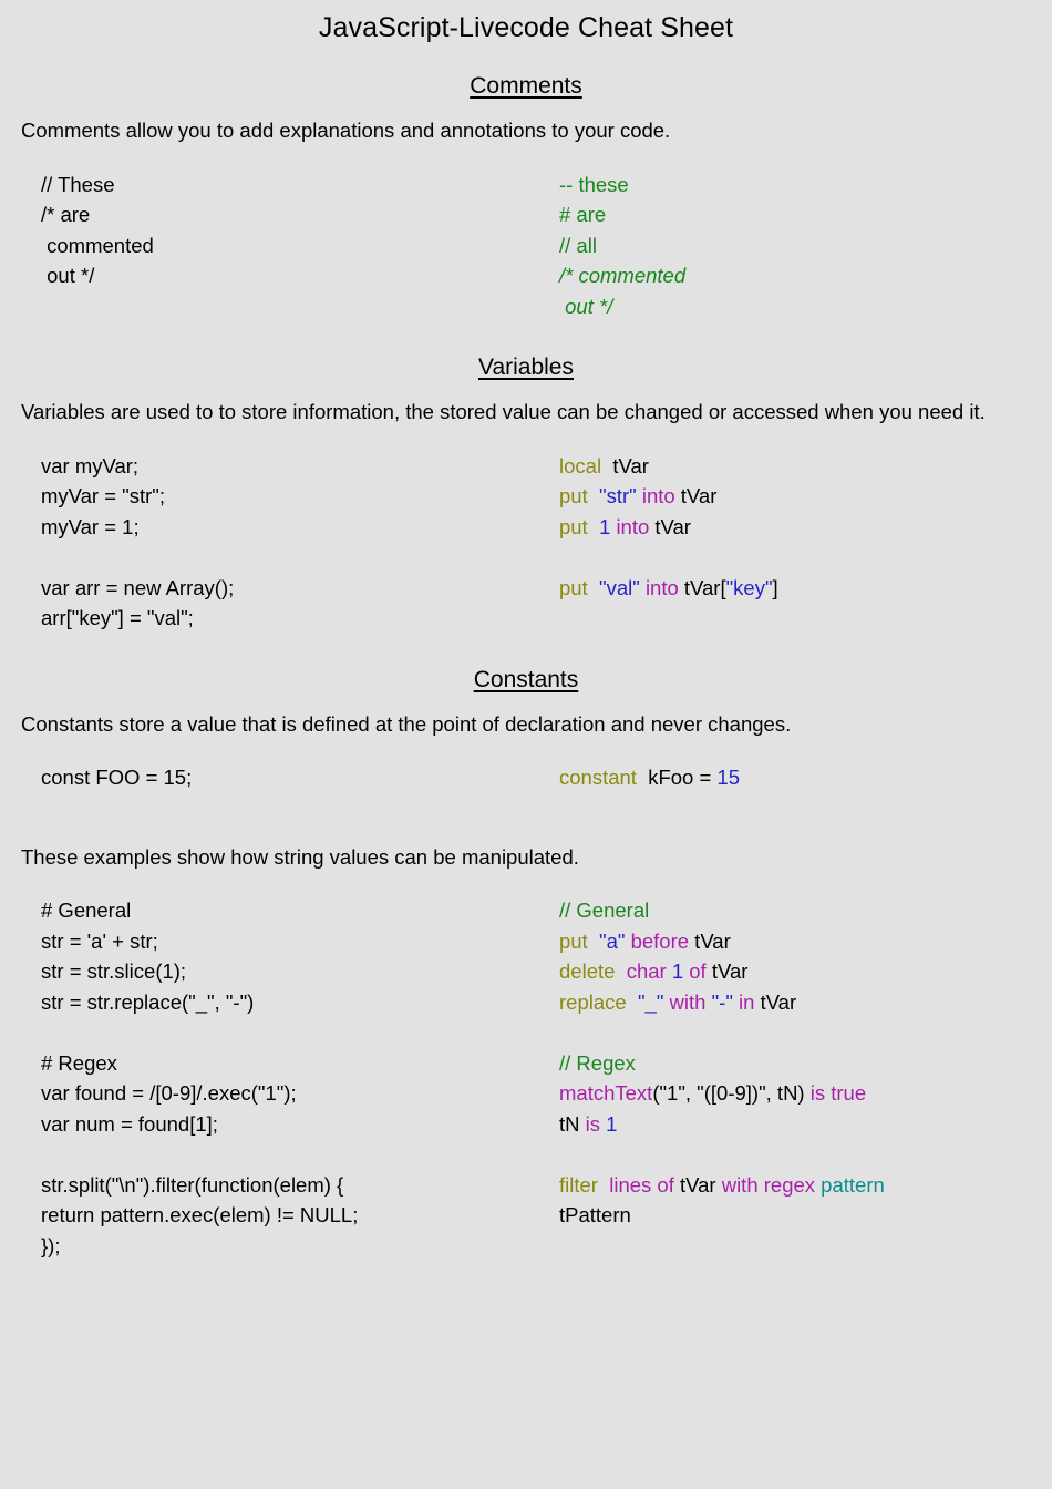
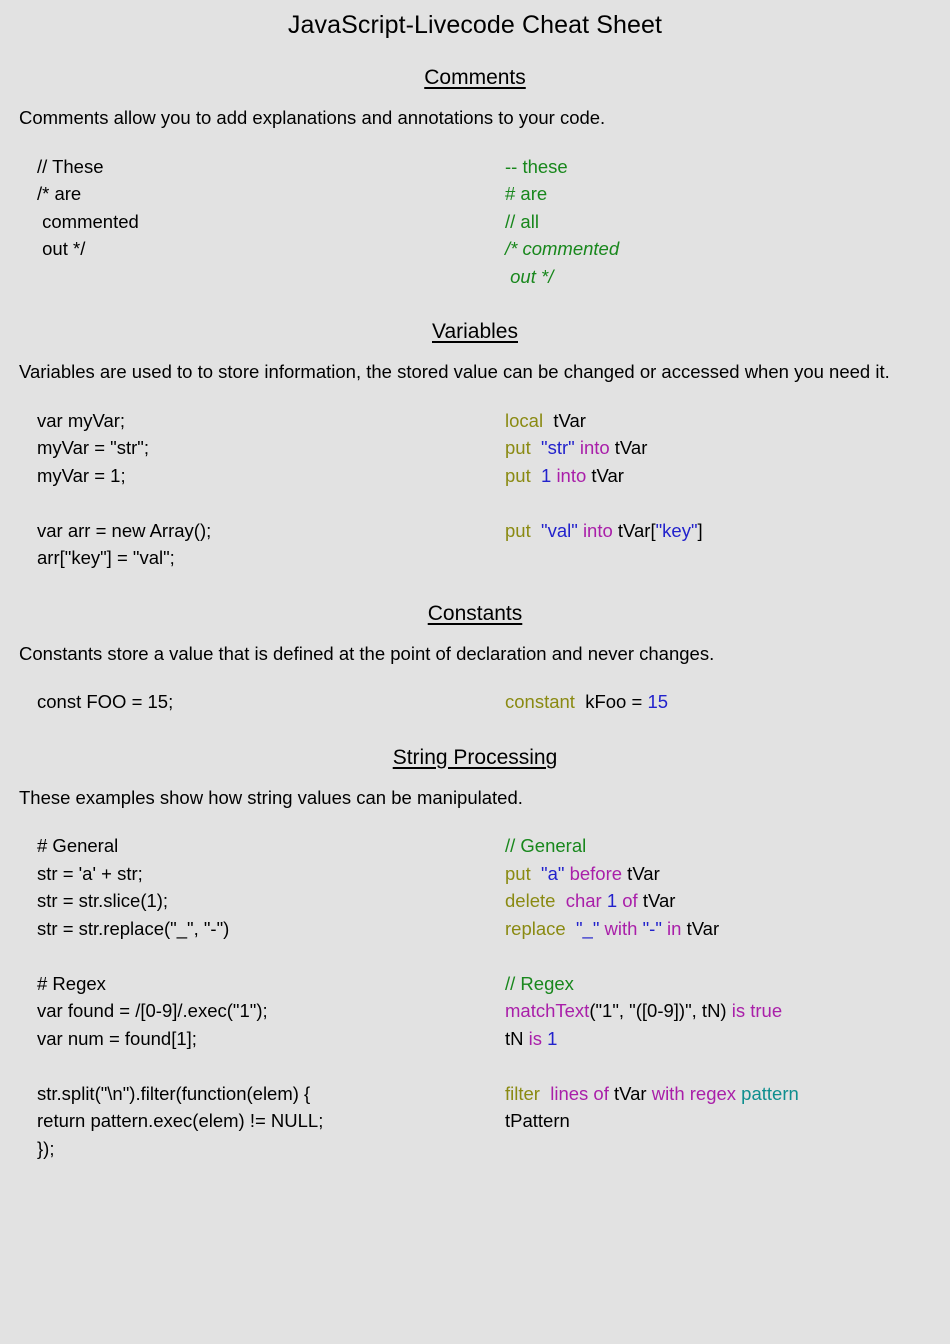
  JavaScript-Livecode Cheat Sheet
  Comments
  Comments allow you to add explanations and annotations to your code.
  // These /* are commented out */	-- these # are // all /* commented out */
  Variables
  Variables are used to to store information, the stored value can be changed or accessed when you need it.
  var myVar; myVar = "str"; myVar = 1; var arr = new Array(); arr["key"] = "val";	local tVar put "str" into tVar put 1 into tVar put "val" into tVar["key"]
  Constants
  Constants store a value that is defined at the point of declaration and never changes.
  const FOO = 15;	constant kFoo = 15
+ String Processing
  These examples show how string values can be manipulated.
  # General str = 'a' + str; str = str.slice(1); str = str.replace("_", "-") # Regex var found = /[0-9]/.exec("1"); var num = found[1]; str.split("\n").filter(function(elem) { return pattern.exec(elem) != NULL; });	// General put "a" before tVar delete char 1 of tVar replace "_" with "-" in tVar // Regex matchText("1", "([0-9])", tN) is true tN is 1 filter lines of tVar with regex pattern tPattern
